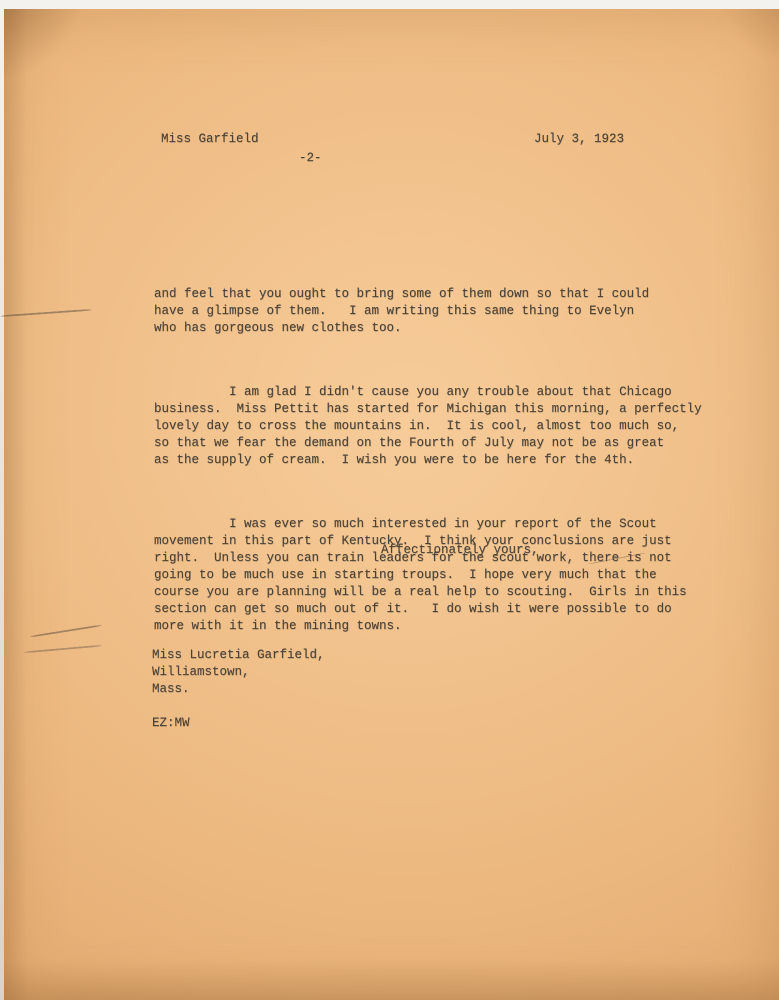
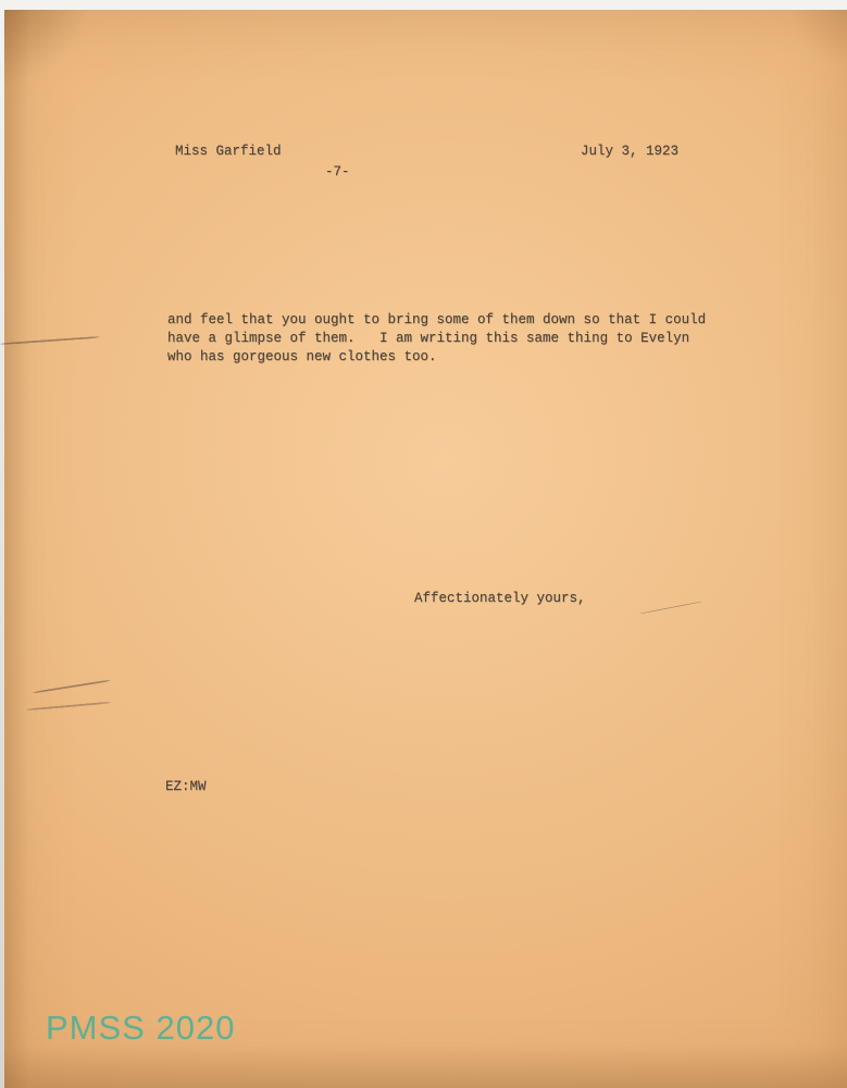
  Miss Garfield
  July 3, 1923
- -2-
+ -7-
  and feel that you ought to bring some of them down so that I could
  have a glimpse of them. I am writing this same thing to Evelyn
  who has gorgeous new clothes too.
- I am glad I didn't cause you any trouble about that Chicago
- business. Miss Pettit has started for Michigan this morning, a perfectly
- lovely day to cross the mountains in. It is cool, almost too much so,
- so that we fear the demand on the Fourth of July may not be as great
- as the supply of cream. I wish you were to be here for the 4th.
- I was ever so much interested in your report of the Scout
- movement in this part of Kentucky. I think your conclusions are just
- right. Unless you can train leaders for the scout work, there is not
- going to be much use in starting troups. I hope very much that the
- course you are planning will be a real help to scouting. Girls in this
- section can get so much out of it. I do wish it were possible to do
- more with it in the mining towns.
  Affectionately yours,
- Miss Lucretia Garfield,
- Williamstown,
- Mass.
  EZ:MW
+ PMSS 2020
